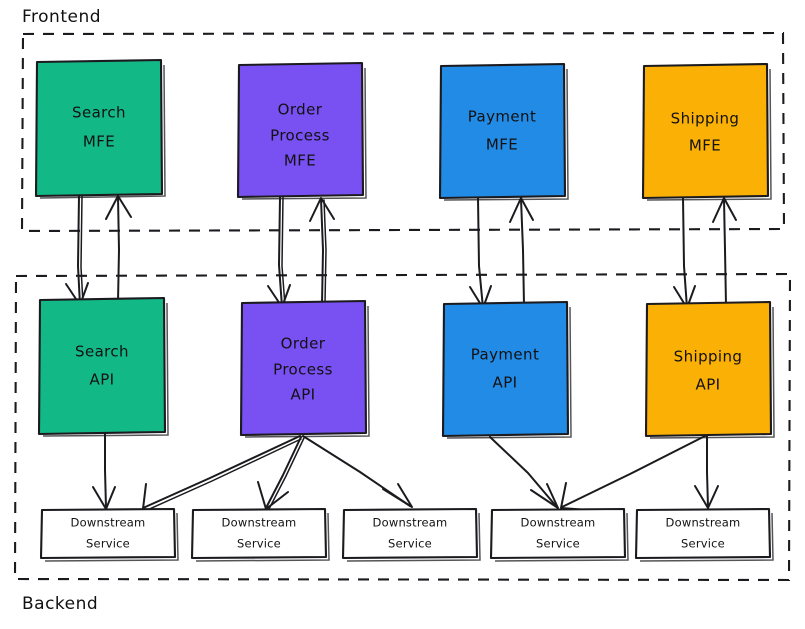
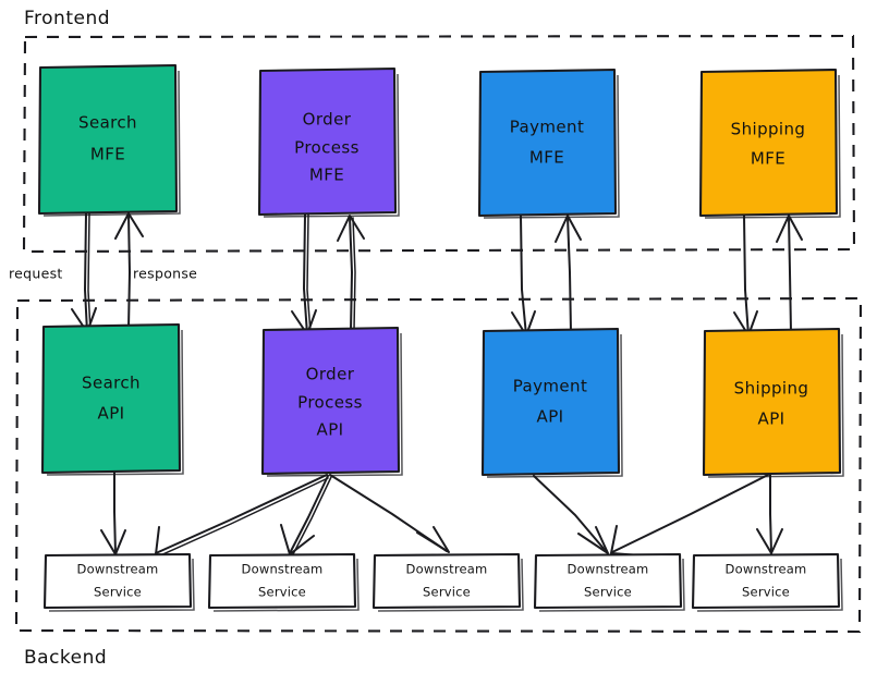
  Frontend
  Backend
+ request
+ response
  Search
  MFE
  Order
  Process
  MFE
  Payment
  MFE
  Shipping
  MFE
  Search
  API
  Order
  Process
  API
  Payment
  API
  Shipping
  API
  Downstream
  Service
  Downstream
  Service
  Downstream
  Service
  Downstream
  Service
  Downstream
  Service
